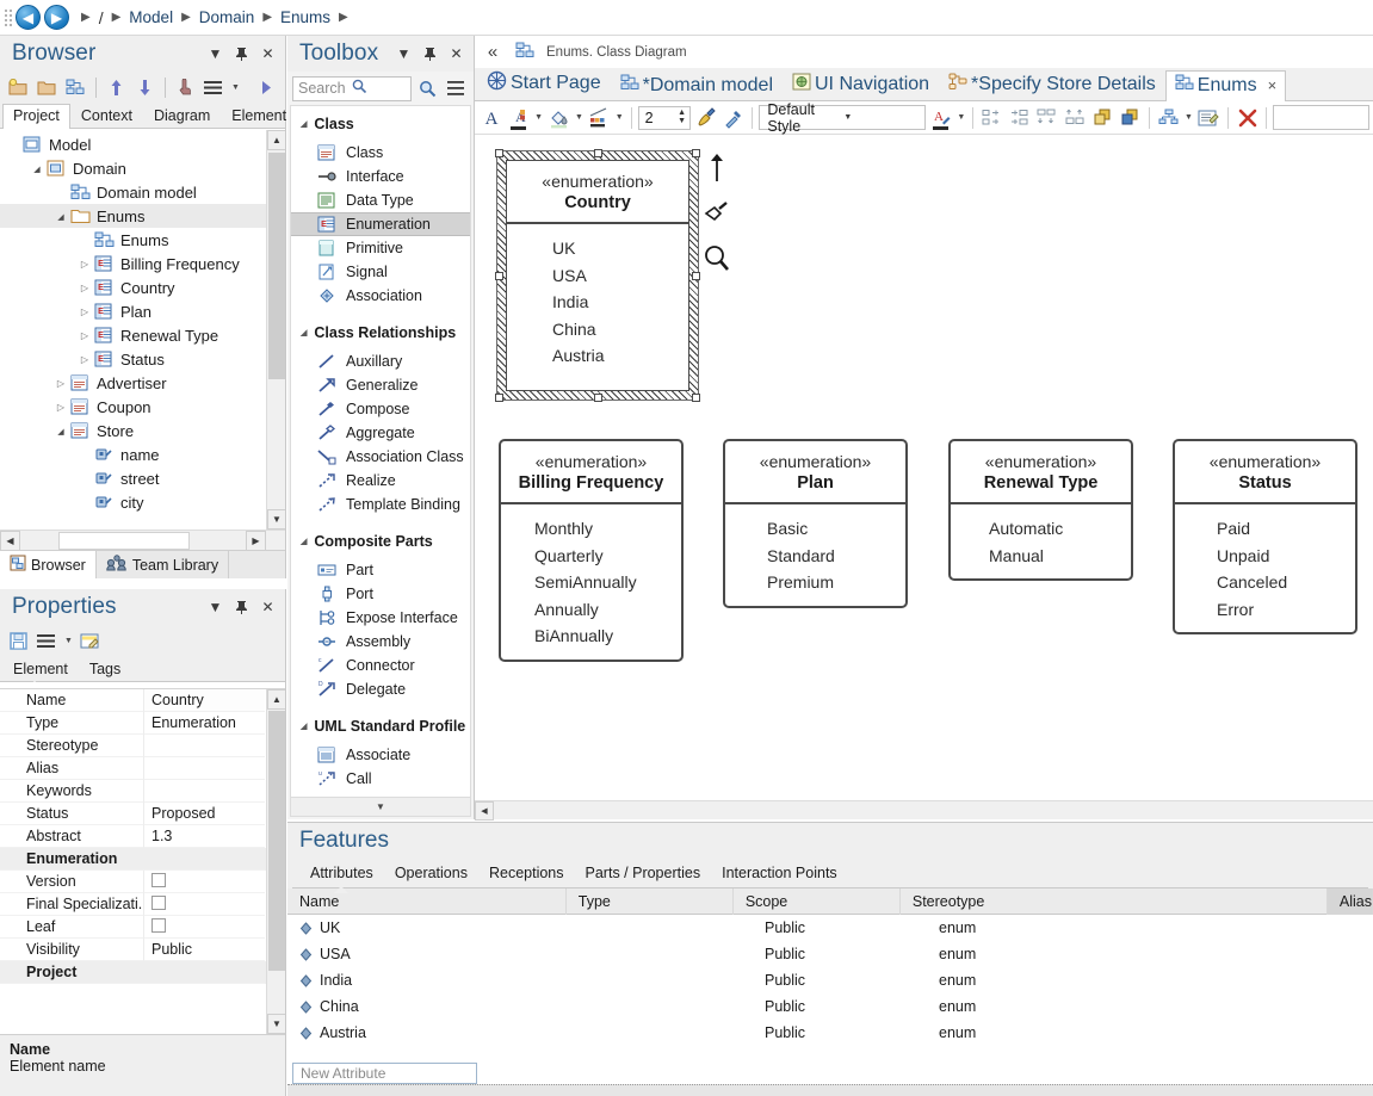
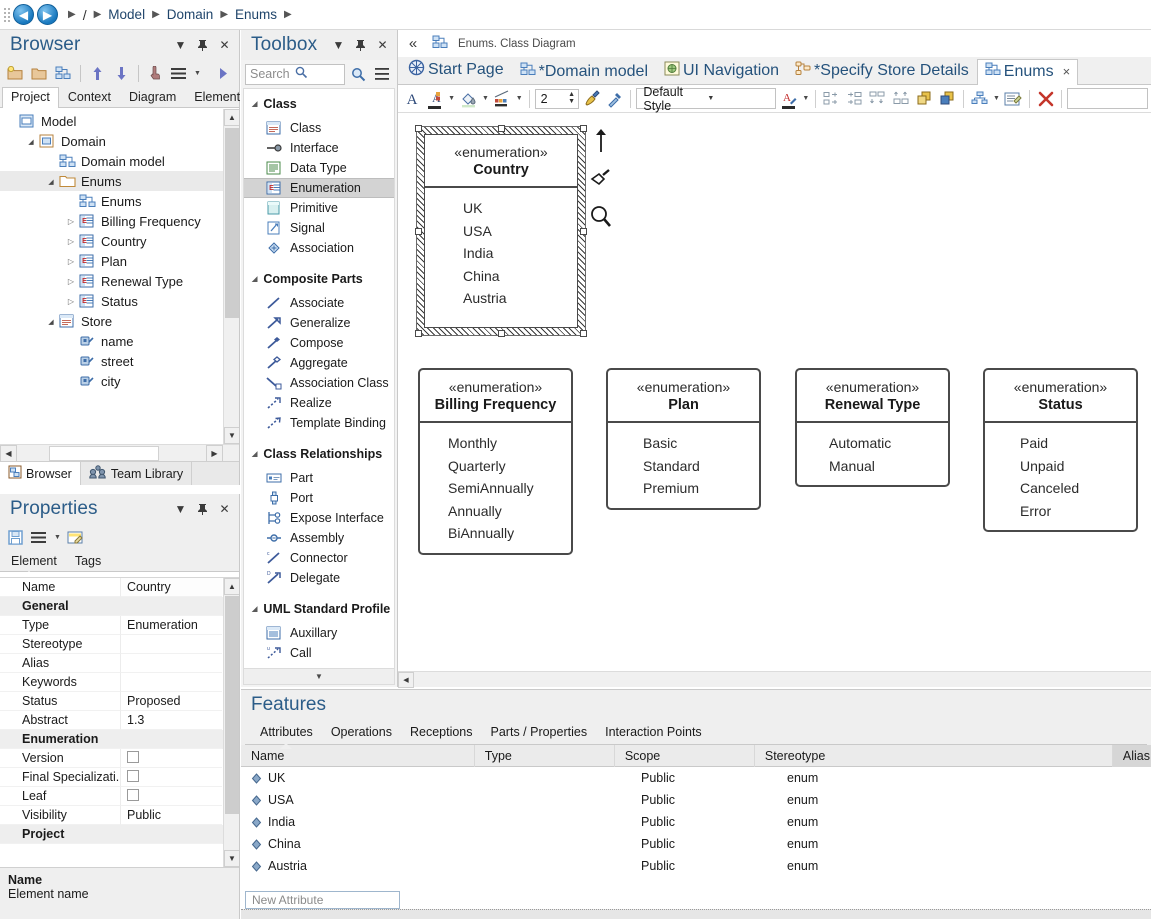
  ◀
  ▶
  ▶
  /
  ▶
  Model
  ▶
  Domain
  ▶
  Enums
  ▶
  Browser
  ▼
  ✕
  Project
  Context
  Diagram
  Element
  Model
  Domain
  Domain model
  Enums
  Enums
  Billing Frequency
  Country
  Plan
  Renewal Type
  Status
- Advertiser
- Coupon
  Store
  name
  street
  city
  ▲
  ▼
  ◀
  ▶
  Browser
  Team Library
  Properties
  ▼
  ✕
  Element
  Tags
  Name
  Country
+ General
  Type
  Enumeration
  Stereotype
  Alias
  Keywords
  Status
  Proposed
  Abstract
  1.3
  Enumeration
  Version
  Final Specializati.
  Leaf
  Visibility
  Public
  Project
  ▲
  ▼
  Name
  Element name
  Toolbox
  ▼
  ✕
  Search
  Class
  Class
  Interface
  Data Type
  Enumeration
  Primitive
  Signal
  Association
- Class Relationships
+ Composite Parts
- Auxillary
+ Associate
  Generalize
  Compose
  Aggregate
  Association Class
  Realize
  Template Binding
- Composite Parts
+ Class Relationships
  Part
  Port
  Expose Interface
  Assembly
  Connector
  Delegate
  UML Standard Profile
- Associate
+ Auxillary
  Call
  ▼
  «
  Enums. Class Diagram
  Start Page
  *Domain model
  UI Navigation
  *Specify Store Details
  Enums
  ×
  A
  2
  Default Style
  A
  «enumeration»
  Country
  UK
  USA
  India
  China
  Austria
  «enumeration»
  Billing Frequency
  Monthly
  Quarterly
  SemiAnnually
  Annually
  BiAnnually
  «enumeration»
  Plan
  Basic
  Standard
  Premium
  «enumeration»
  Renewal Type
  Automatic
  Manual
  «enumeration»
  Status
  Paid
  Unpaid
  Canceled
  Error
  Features
  Attributes
  Operations
  Receptions
  Parts / Properties
  Interaction Points
  Name
  Type
  Scope
  Stereotype
  Alias
  UK
  Public
  enum
  USA
  Public
  enum
  India
  Public
  enum
  China
  Public
  enum
  Austria
  Public
  enum
  New Attribute
